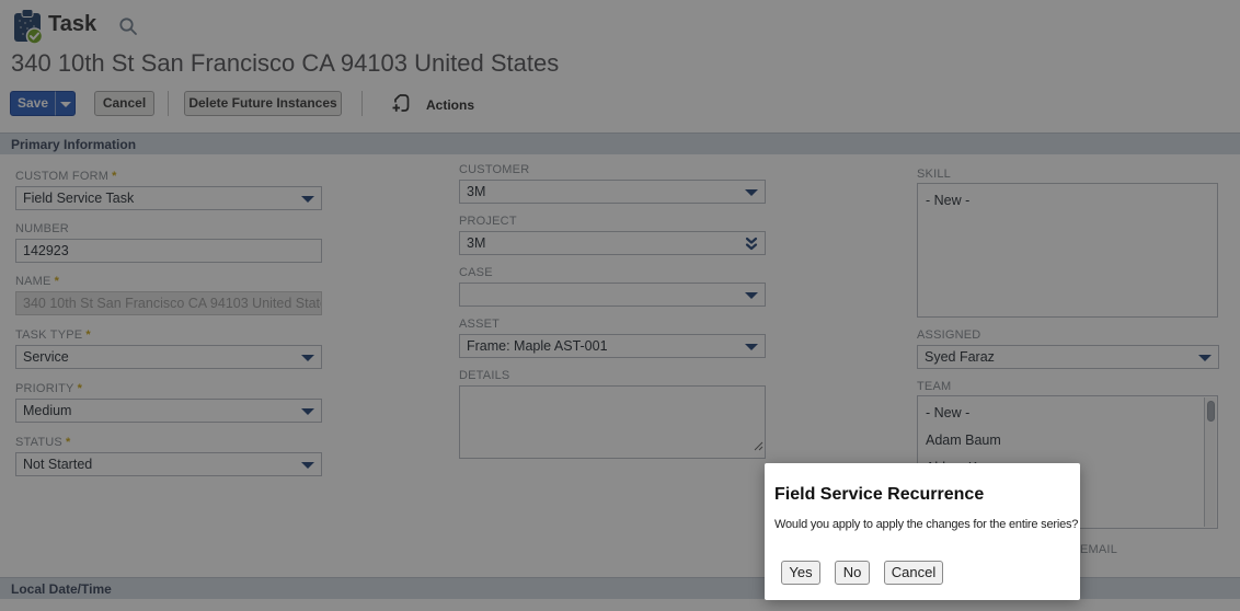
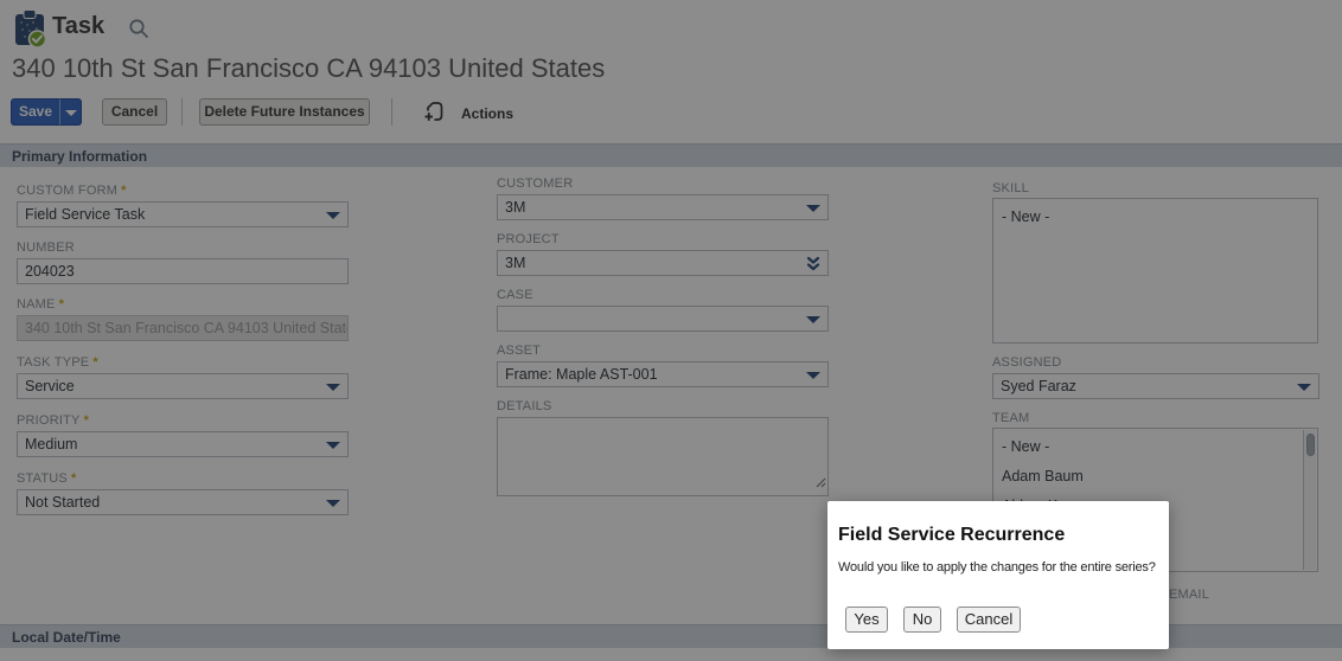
  Task
  340 10th St San Francisco CA 94103 United States
  Save
  Cancel
  Delete Future Instances
  Actions
  Primary Information
  CUSTOM FORM *
  Field Service Task
  NUMBER
- 142923
+ 204023
  NAME *
  340 10th St San Francisco CA 94103 United Stat
  TASK TYPE *
  Service
  PRIORITY *
  Medium
  STATUS *
  Not Started
  CUSTOMER
  3M
  PROJECT
  3M
  CASE
  ASSET
  Frame: Maple AST-001
  DETAILS
  SKILL
  - New -
  ASSIGNED
  Syed Faraz
  TEAM
  - New -
  Adam Baum
  EMAIL
  Local Date/Time
  Field Service Recurrence
- Would you apply to apply the changes for the entire series?
+ Would you like to apply the changes for the entire series?
  Yes
  No
  Cancel
